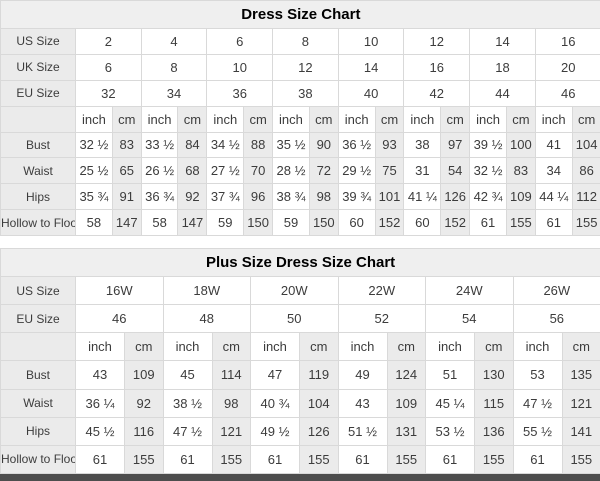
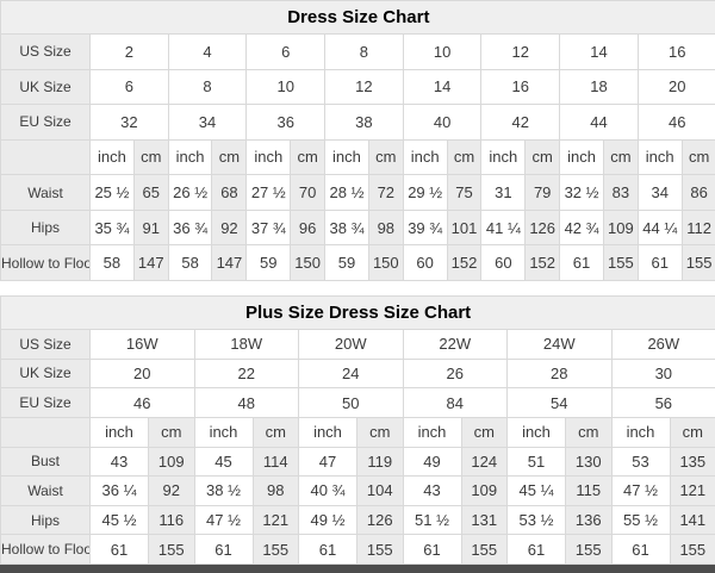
  Dress Size Chart
  US Size	2	4	6	8	10	12	14	16
  UK Size	6	8	10	12	14	16	18	20
  EU Size	32	34	36	38	40	42	44	46
  	inch	cm	inch	cm	inch	cm	inch	cm	inch	cm	inch	cm	inch	cm	inch	cm
- Bust	32 ½	83	33 ½	84	34 ½	88	35 ½	90	36 ½	93	38	97	39 ½	100	41	104
- Waist	25 ½	65	26 ½	68	27 ½	70	28 ½	72	29 ½	75	31	54	32 ½	83	34	86
+ Waist	25 ½	65	26 ½	68	27 ½	70	28 ½	72	29 ½	75	31	79	32 ½	83	34	86
  Hips	35 ¾	91	36 ¾	92	37 ¾	96	38 ¾	98	39 ¾	101	41 ¼	126	42 ¾	109	44 ¼	112
  Hollow to Floo	58	147	58	147	59	150	59	150	60	152	60	152	61	155	61	155
  Plus Size Dress Size Chart
  US Size	16W	18W	20W	22W	24W	26W
+ UK Size	20	22	24	26	28	30
- EU Size	46	48	50	52	54	56
+ EU Size	46	48	50	84	54	56
  	inch	cm	inch	cm	inch	cm	inch	cm	inch	cm	inch	cm
  Bust	43	109	45	114	47	119	49	124	51	130	53	135
  Waist	36 ¼	92	38 ½	98	40 ¾	104	43	109	45 ¼	115	47 ½	121
  Hips	45 ½	116	47 ½	121	49 ½	126	51 ½	131	53 ½	136	55 ½	141
  Hollow to Floo	61	155	61	155	61	155	61	155	61	155	61	155
